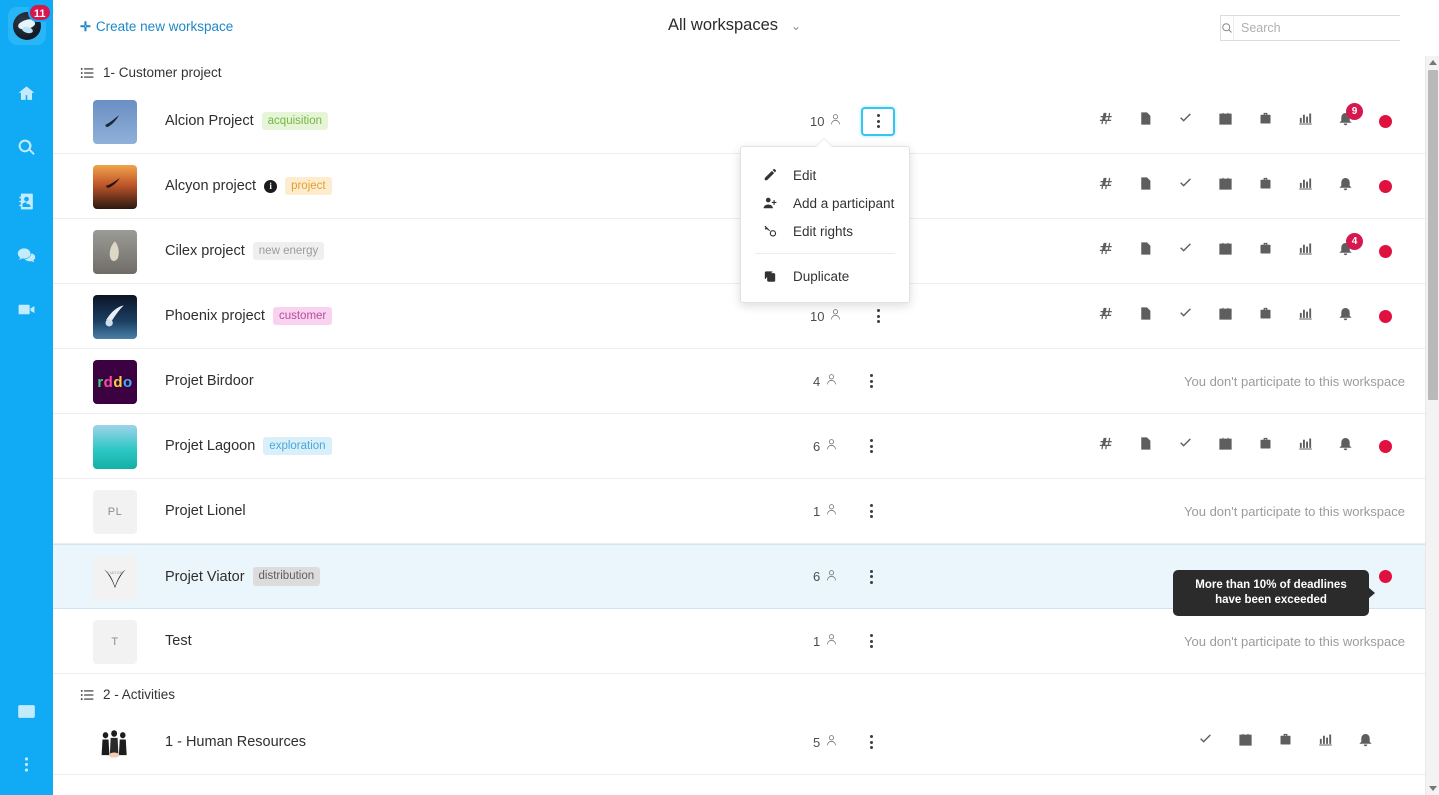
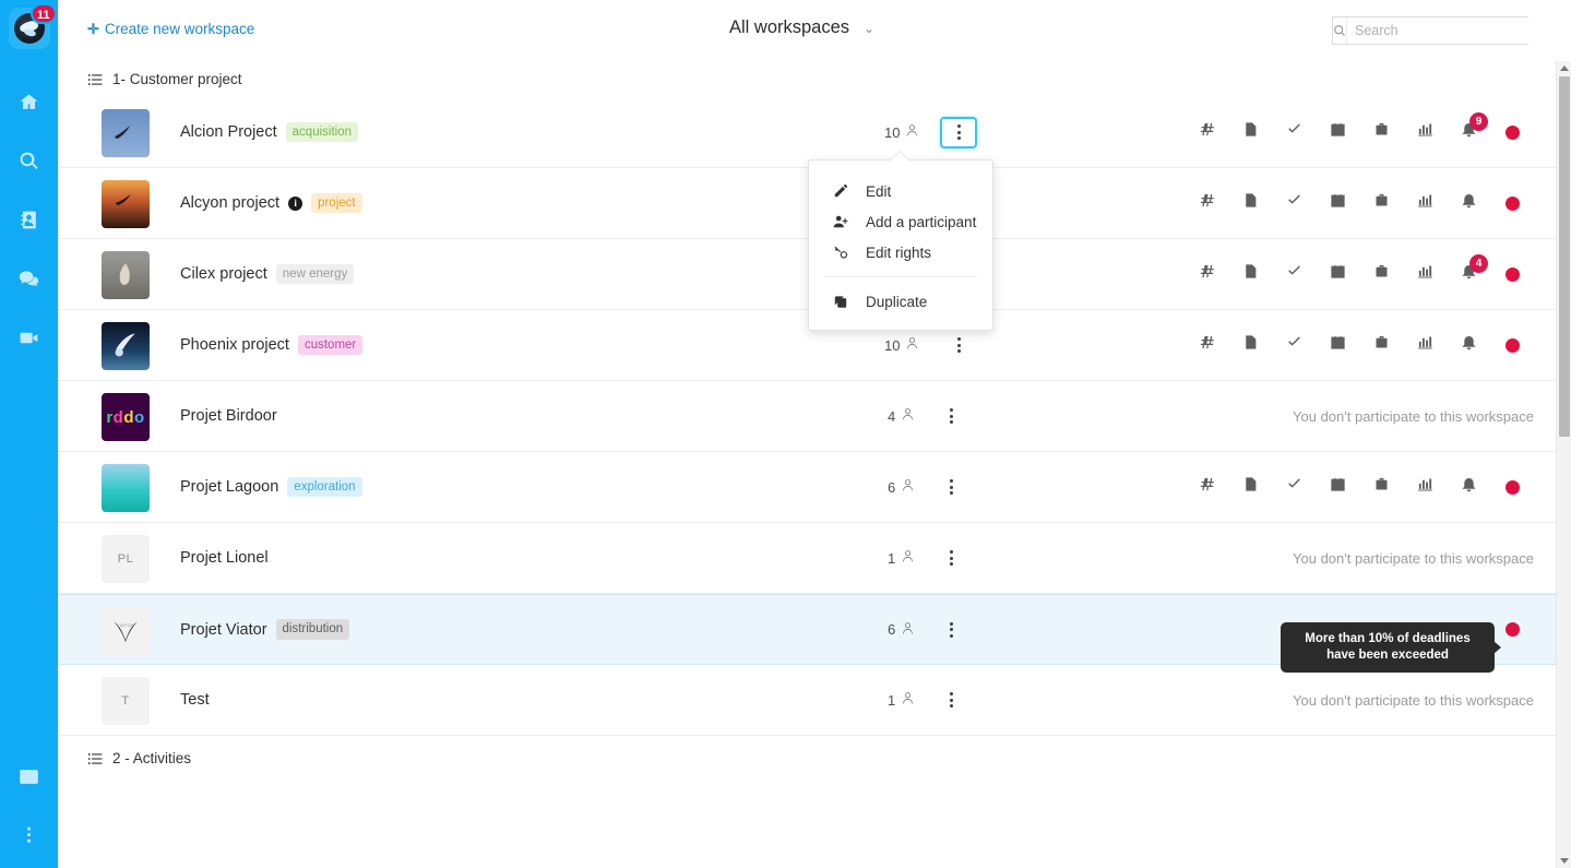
  11
  ✛ Create new workspace
  All workspaces
  ⌄
  Search
  1- Customer project
  Alcion Project
  acquisition
  10
  9
  Alcyon project
  i
  project
  Cilex project
  new energy
  4
  Phoenix project
  customer
  10
  r
  d
  d
  o
  Projet Birdoor
  4
  You don't participate to this workspace
  Projet Lagoon
  exploration
  6
  PL
  Projet Lionel
  1
  You don't participate to this workspace
  Projet Viator
  distribution
  6
  T
  Test
  1
  You don't participate to this workspace
  2 - Activities
- 1 - Human Resources
- 5
  Edit
  Add a participant
  Edit rights
  Duplicate
  More than 10% of deadlines have been exceeded
